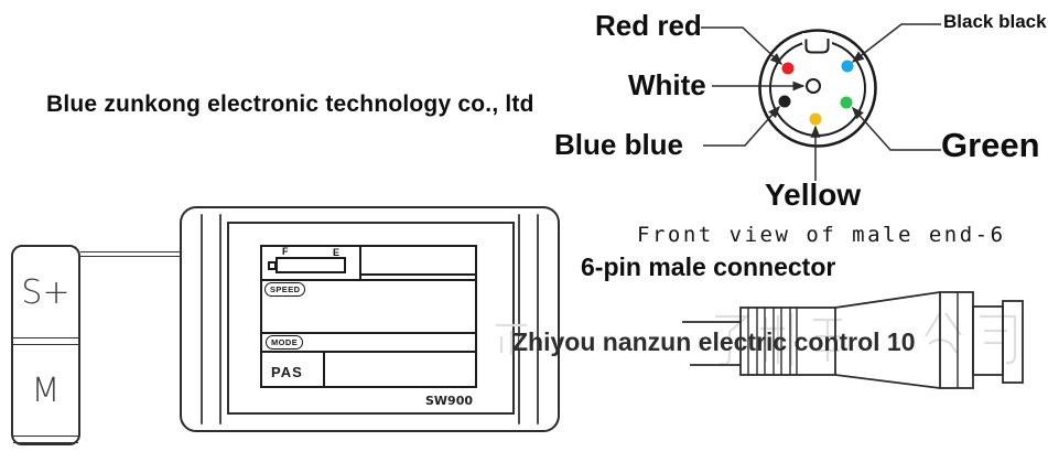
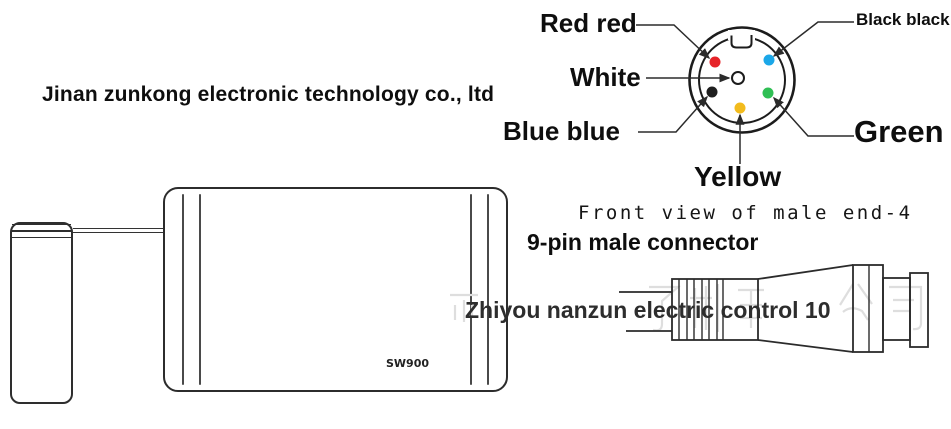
- Blue zunkong electronic technology co., ltd
+ Jinan zunkong electronic technology co., ltd
- S+
- M
- F
- E
- SPEED
- MODE
- PAS
  SW900
  Red red
  Black black
  White
  Blue blue
  Green
  Yellow
- Front view of male end-6
+ Front view of male end-4
- 6-pin male connector
+ 9-pin male connector
  Zhiyou nanzun electric control 10
